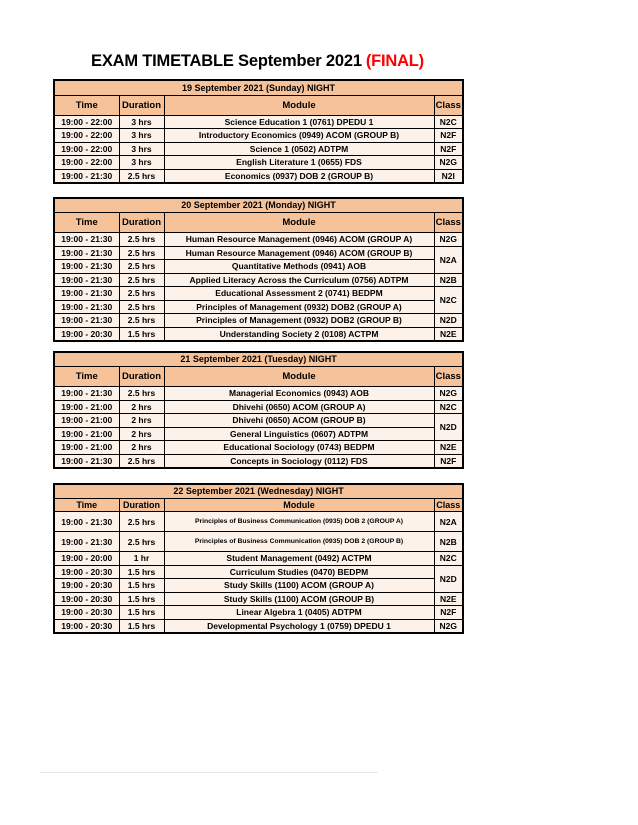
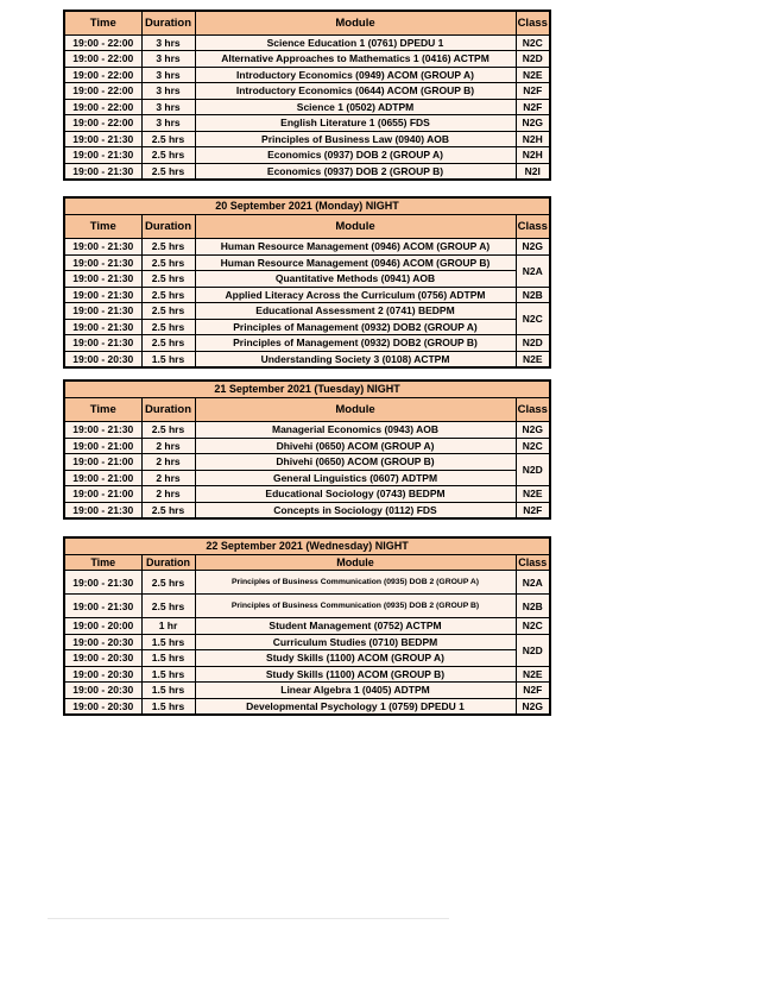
- EXAM TIMETABLE September 2021 (FINAL)
- 19 September 2021 (Sunday) NIGHT
  Time	Duration	Module	Class
  19:00 - 22:00	3 hrs	Science Education 1 (0761) DPEDU 1	N2C
+ 19:00 - 22:00	3 hrs	Alternative Approaches to Mathematics 1 (0416) ACTPM	N2D
+ 19:00 - 22:00	3 hrs	Introductory Economics (0949) ACOM (GROUP A)	N2E
- 19:00 - 22:00	3 hrs	Introductory Economics (0949) ACOM (GROUP B)	N2F
+ 19:00 - 22:00	3 hrs	Introductory Economics (0644) ACOM (GROUP B)	N2F
  19:00 - 22:00	3 hrs	Science 1 (0502) ADTPM	N2F
  19:00 - 22:00	3 hrs	English Literature 1 (0655) FDS	N2G
+ 19:00 - 21:30	2.5 hrs	Principles of Business Law (0940) AOB	N2H
+ 19:00 - 21:30	2.5 hrs	Economics (0937) DOB 2 (GROUP A)	N2H
  19:00 - 21:30	2.5 hrs	Economics (0937) DOB 2 (GROUP B)	N2I
  20 September 2021 (Monday) NIGHT
  Time	Duration	Module	Class
  19:00 - 21:30	2.5 hrs	Human Resource Management (0946) ACOM (GROUP A)	N2G
  19:00 - 21:30	2.5 hrs	Human Resource Management (0946) ACOM (GROUP B)	N2A
  19:00 - 21:30	2.5 hrs	Quantitative Methods (0941) AOB
  19:00 - 21:30	2.5 hrs	Applied Literacy Across the Curriculum (0756) ADTPM	N2B
  19:00 - 21:30	2.5 hrs	Educational Assessment 2 (0741) BEDPM	N2C
  19:00 - 21:30	2.5 hrs	Principles of Management (0932) DOB2 (GROUP A)
  19:00 - 21:30	2.5 hrs	Principles of Management (0932) DOB2 (GROUP B)	N2D
- 19:00 - 20:30	1.5 hrs	Understanding Society 2 (0108) ACTPM	N2E
+ 19:00 - 20:30	1.5 hrs	Understanding Society 3 (0108) ACTPM	N2E
  21 September 2021 (Tuesday) NIGHT
  Time	Duration	Module	Class
  19:00 - 21:30	2.5 hrs	Managerial Economics (0943) AOB	N2G
  19:00 - 21:00	2 hrs	Dhivehi (0650) ACOM (GROUP A)	N2C
  19:00 - 21:00	2 hrs	Dhivehi (0650) ACOM (GROUP B)	N2D
  19:00 - 21:00	2 hrs	General Linguistics (0607) ADTPM
  19:00 - 21:00	2 hrs	Educational Sociology (0743) BEDPM	N2E
  19:00 - 21:30	2.5 hrs	Concepts in Sociology (0112) FDS	N2F
  22 September 2021 (Wednesday) NIGHT
  Time	Duration	Module	Class
- 19:00 - 20:00	1 hr	Student Management (0492) ACTPM	N2C
+ 19:00 - 20:00	1 hr	Student Management (0752) ACTPM	N2C
- 19:00 - 20:30	1.5 hrs	Curriculum Studies (0470) BEDPM	N2D
+ 19:00 - 20:30	1.5 hrs	Curriculum Studies (0710) BEDPM	N2D
  19:00 - 20:30	1.5 hrs	Study Skills (1100) ACOM (GROUP A)
  19:00 - 20:30	1.5 hrs	Study Skills (1100) ACOM (GROUP B)	N2E
  19:00 - 20:30	1.5 hrs	Linear Algebra 1 (0405) ADTPM	N2F
  19:00 - 20:30	1.5 hrs	Developmental Psychology 1 (0759) DPEDU 1	N2G
